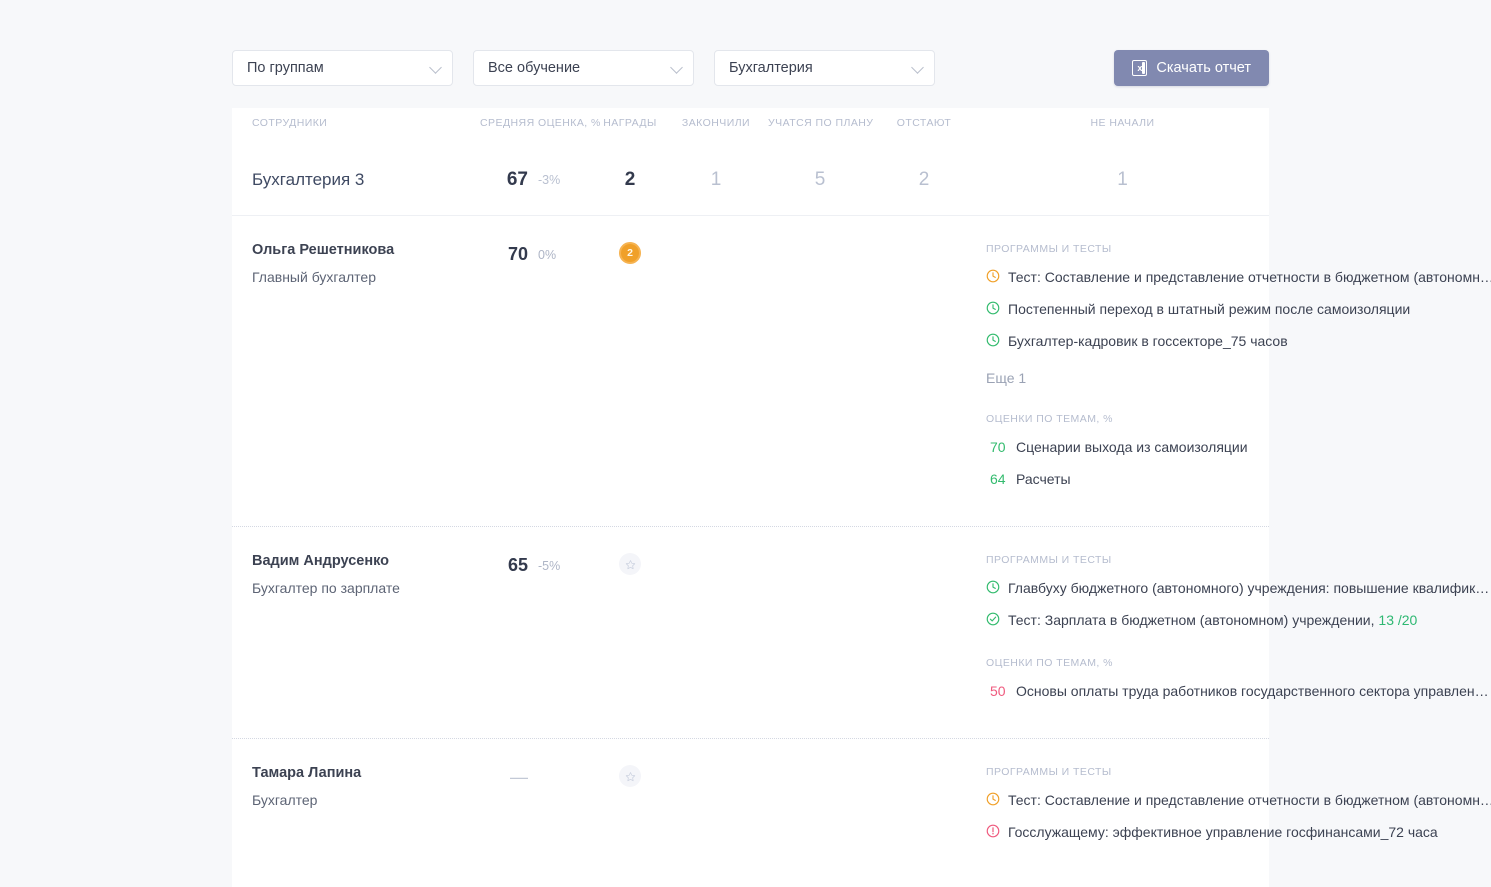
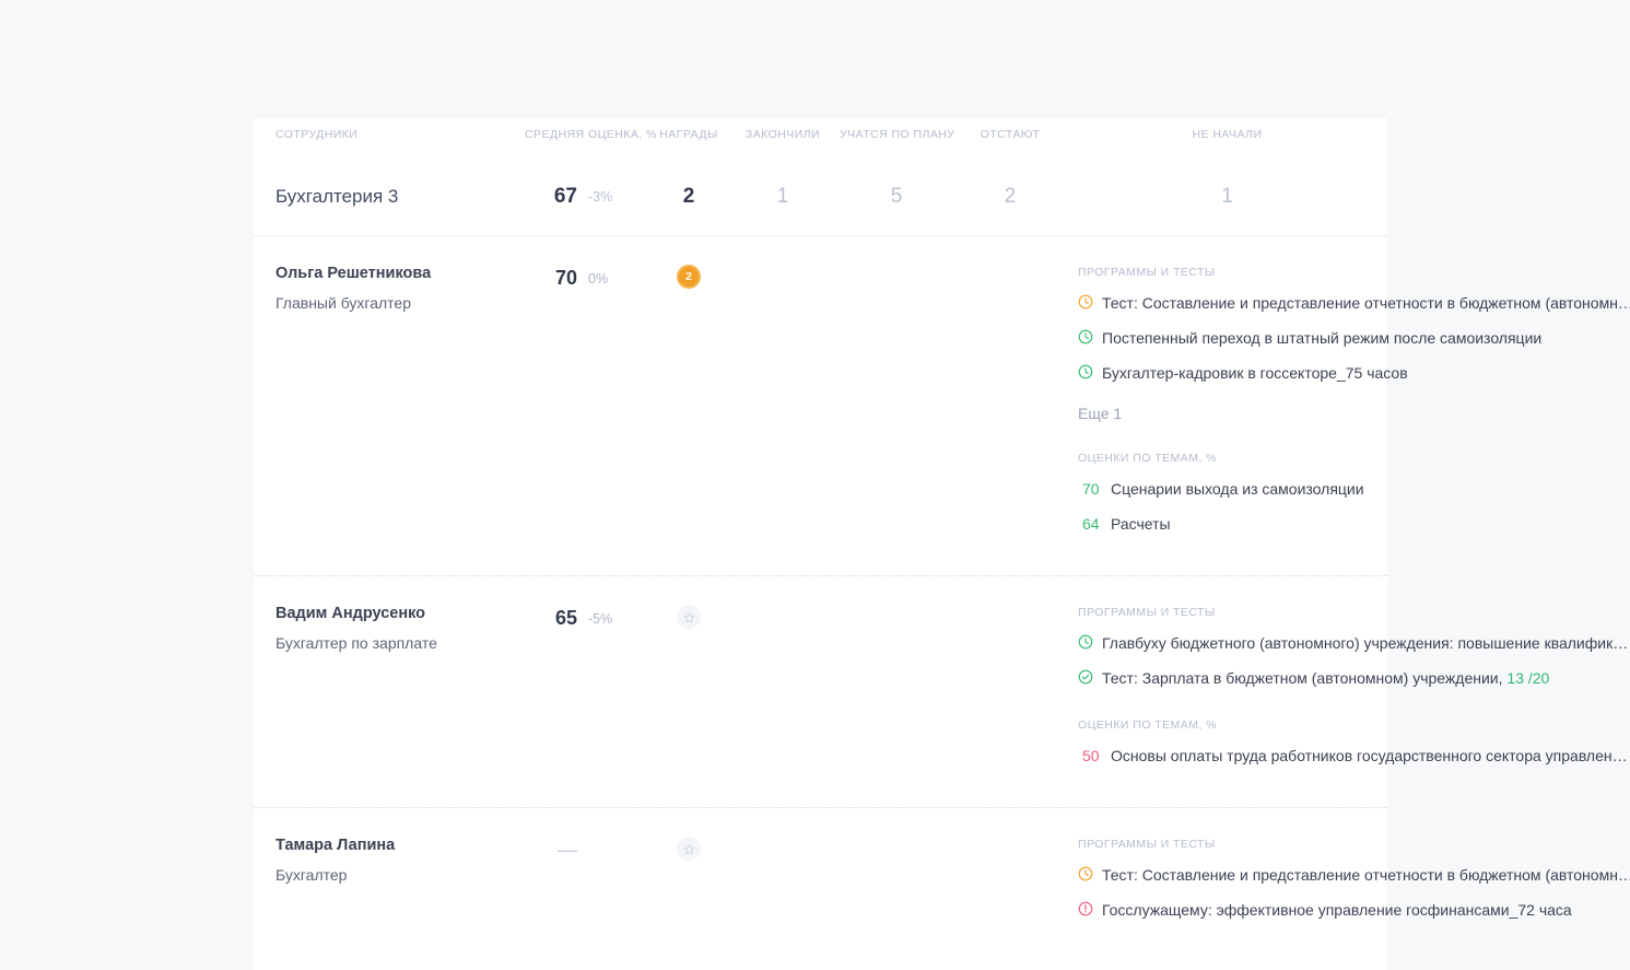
- По группам
- Все обучение
- Бухгалтерия
- x
- Скачать отчет
  СОТРУДНИКИ
  СРЕДНЯЯ ОЦЕНКА, %
  НАГРАДЫ
  ЗАКОНЧИЛИ
  УЧАТСЯ ПО ПЛАНУ
  ОТСТАЮТ
  НЕ НАЧАЛИ
  Бухгалтерия 3
  67
  -3%
  2
  1
  5
  2
  1
  Ольга Решетникова
  Главный бухгалтер
  70
  0%
  2
  ПРОГРАММЫ И ТЕСТЫ
  Тест: Составление и представление отчетности в бюджетном (автономн…
  Постепенный переход в штатный режим после самоизоляции
  Бухгалтер-кадровик в госсекторе_75 часов
  Еще 1
  ОЦЕНКИ ПО ТЕМАМ, %
  70
  Сценарии выхода из самоизоляции
  64
  Расчеты
  Вадим Андрусенко
  Бухгалтер по зарплате
  65
  -5%
  ПРОГРАММЫ И ТЕСТЫ
  Главбуху бюджетного (автономного) учреждения: повышение квалифик…
  Тест: Зарплата в бюджетном (автономном) учреждении, 13 /20
  ОЦЕНКИ ПО ТЕМАМ, %
  50
  Основы оплаты труда работников государственного сектора управлен…
  Тамара Лапина
  Бухгалтер
  —
  ПРОГРАММЫ И ТЕСТЫ
  Тест: Составление и представление отчетности в бюджетном (автономн…
  Госслужащему: эффективное управление госфинансами_72 часа
